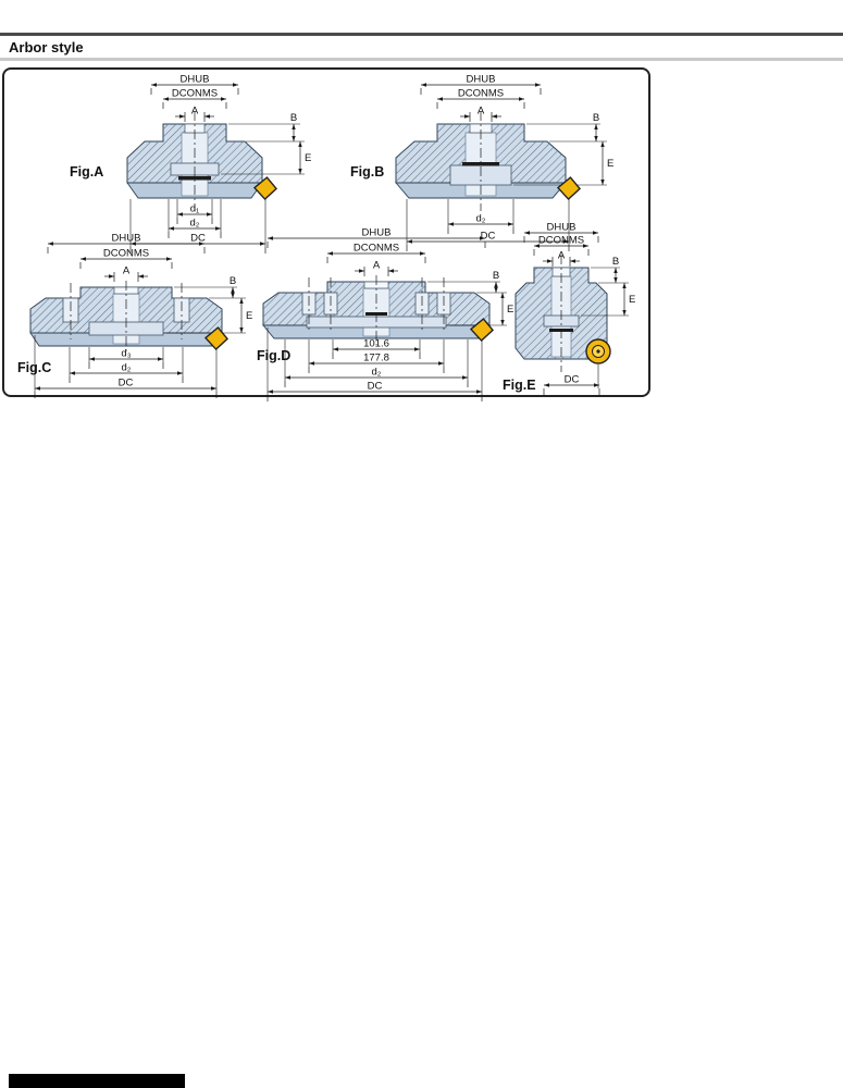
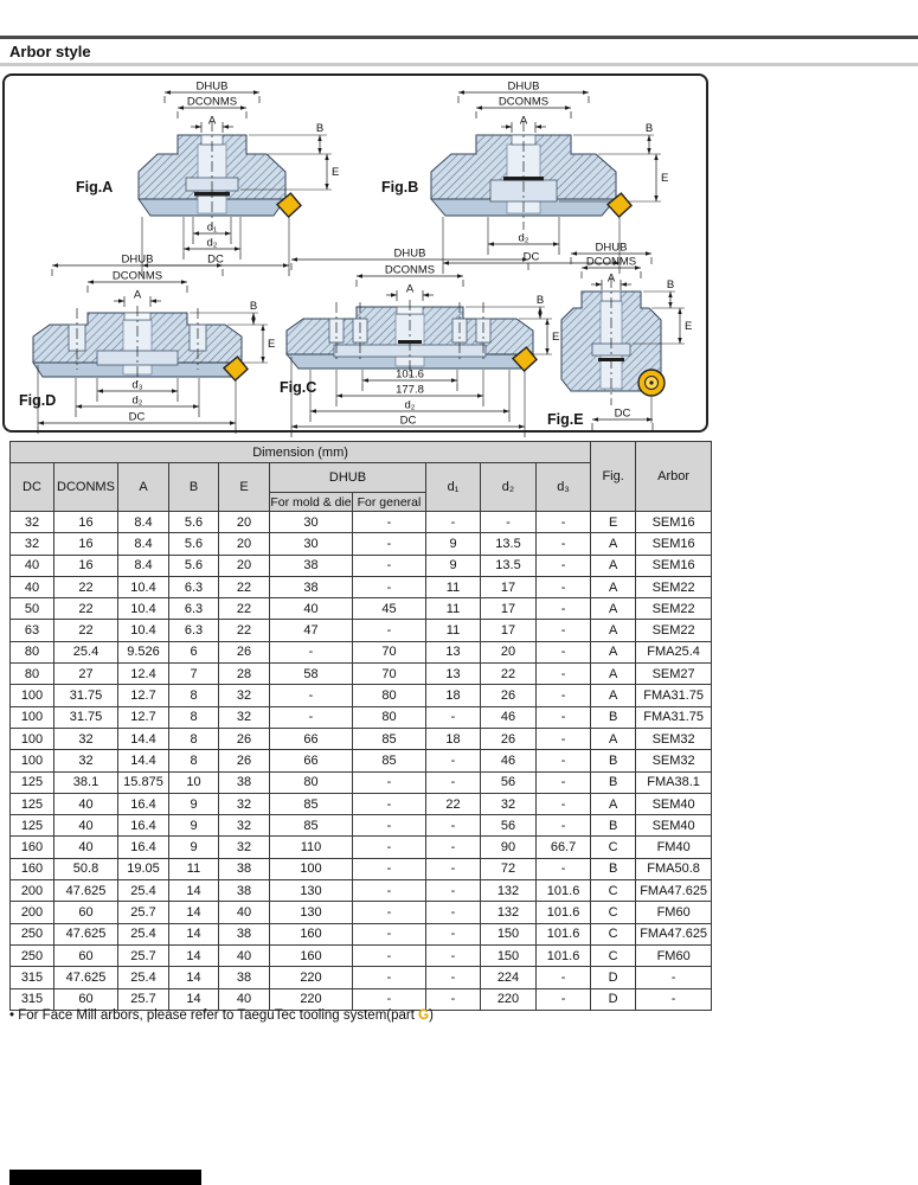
  Arbor style
  DHUB
  DCONMS
  A
  B
  E
  d₁
  d₂
  DC
  Fig.A
  DHUB
  DCONMS
  A
  B
  E
  d₂
  DC
  Fig.B
  DHUB
  DCONMS
  A
  B
  E
  d₃
  d₂
  DC
- Fig.C
+ Fig.D
  DHUB
  DCONMS
  A
  B
  E
  101.6
  177.8
  d₂
  DC
- Fig.D
+ Fig.C
  DHUB
  DCONMS
  A
  B
  E
  DC
  Fig.E
+ Dimension (mm)	Fig.	Arbor
+ DC	DCONMS	A	B	E	DHUB	d₁	d₂	d₃
+ For mold & die	For general
+ 32	16	8.4	5.6	20	30	-	-	-	-	E	SEM16
+ 32	16	8.4	5.6	20	30	-	9	13.5	-	A	SEM16
+ 40	16	8.4	5.6	20	38	-	9	13.5	-	A	SEM16
+ 40	22	10.4	6.3	22	38	-	11	17	-	A	SEM22
+ 50	22	10.4	6.3	22	40	45	11	17	-	A	SEM22
+ 63	22	10.4	6.3	22	47	-	11	17	-	A	SEM22
+ 80	25.4	9.526	6	26	-	70	13	20	-	A	FMA25.4
+ 80	27	12.4	7	28	58	70	13	22	-	A	SEM27
+ 100	31.75	12.7	8	32	-	80	18	26	-	A	FMA31.75
+ 100	31.75	12.7	8	32	-	80	-	46	-	B	FMA31.75
+ 100	32	14.4	8	26	66	85	18	26	-	A	SEM32
+ 100	32	14.4	8	26	66	85	-	46	-	B	SEM32
+ 125	38.1	15.875	10	38	80	-	-	56	-	B	FMA38.1
+ 125	40	16.4	9	32	85	-	22	32	-	A	SEM40
+ 125	40	16.4	9	32	85	-	-	56	-	B	SEM40
+ 160	40	16.4	9	32	110	-	-	90	66.7	C	FM40
+ 160	50.8	19.05	11	38	100	-	-	72	-	B	FMA50.8
+ 200	47.625	25.4	14	38	130	-	-	132	101.6	C	FMA47.625
+ 200	60	25.7	14	40	130	-	-	132	101.6	C	FM60
+ 250	47.625	25.4	14	38	160	-	-	150	101.6	C	FMA47.625
+ 250	60	25.7	14	40	160	-	-	150	101.6	C	FM60
+ 315	47.625	25.4	14	38	220	-	-	224	-	D	-
+ 315	60	25.7	14	40	220	-	-	220	-	D	-
+ • For Face Mill arbors, please refer to TaeguTec tooling system(part G)
